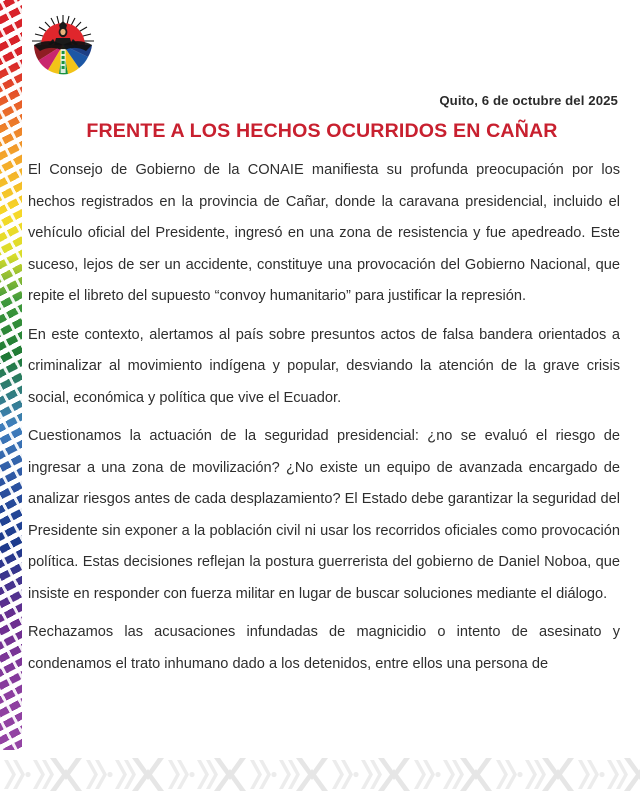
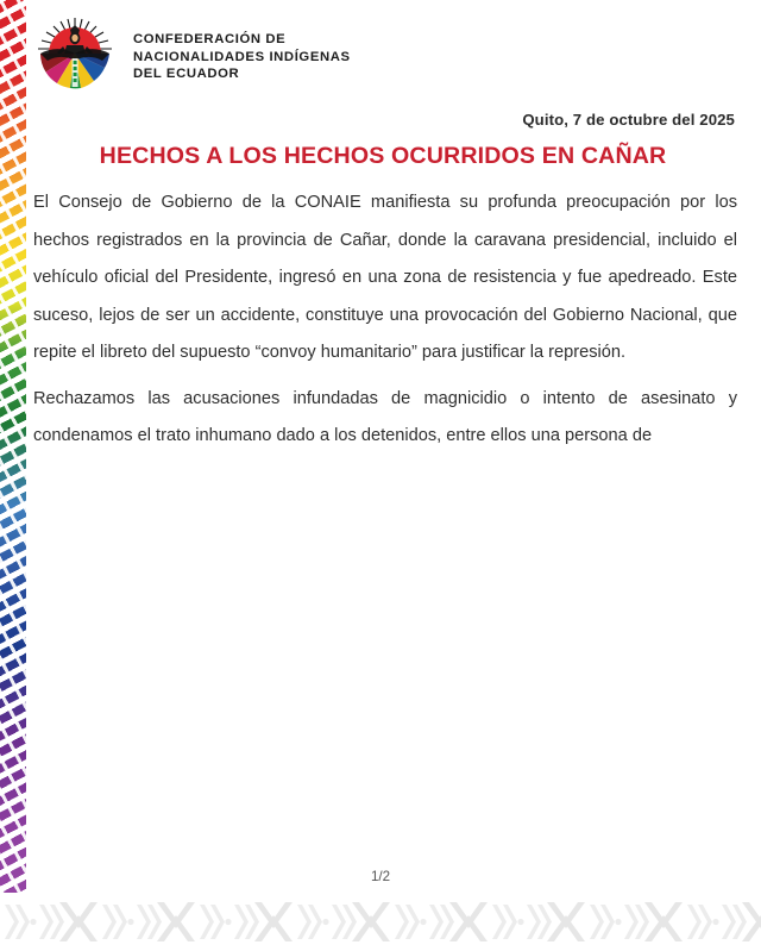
+ CONFEDERACIÓN DE
+ NACIONALIDADES INDÍGENAS
+ DEL ECUADOR
- Quito, 6 de octubre del 2025
+ Quito, 7 de octubre del 2025
- FRENTE A LOS HECHOS OCURRIDOS EN CAÑAR
+ HECHOS A LOS HECHOS OCURRIDOS EN CAÑAR
  El Consejo de Gobierno de la CONAIE manifiesta su profunda preocupación por los hechos registrados en la provincia de Cañar, donde la caravana presidencial, incluido el vehículo oficial del Presidente, ingresó en una zona de resistencia y fue apedreado. Este suceso, lejos de ser un accidente, constituye una provocación del Gobierno Nacional, que repite el libreto del supuesto “convoy humanitario” para justificar la represión.
- En este contexto, alertamos al país sobre presuntos actos de falsa bandera orientados a criminalizar al movimiento indígena y popular, desviando la atención de la grave crisis social, económica y política que vive el Ecuador.
- Cuestionamos la actuación de la seguridad presidencial: ¿no se evaluó el riesgo de ingresar a una zona de movilización? ¿No existe un equipo de avanzada encargado de analizar riesgos antes de cada desplazamiento? El Estado debe garantizar la seguridad del Presidente sin exponer a la población civil ni usar los recorridos oficiales como provocación política. Estas decisiones reflejan la postura guerrerista del gobierno de Daniel Noboa, que insiste en responder con fuerza militar en lugar de buscar soluciones mediante el diálogo.
  Rechazamos las acusaciones infundadas de magnicidio o intento de asesinato y condenamos el trato inhumano dado a los detenidos, entre ellos una persona de
+ 1/2
